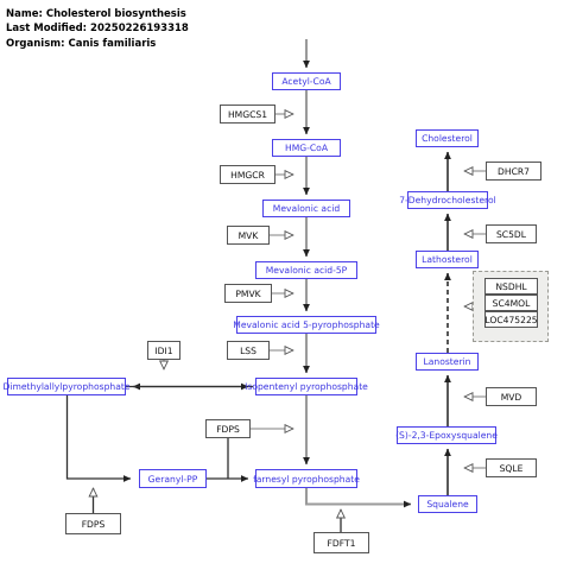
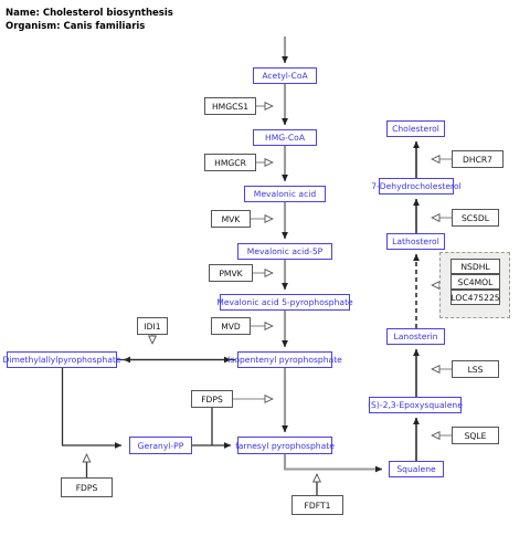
  Name: Cholesterol biosynthesis
- Last Modified: 20250226193318
  Organism: Canis familiaris
  Acetyl-CoA
  HMG-CoA
  Mevalonic acid
  Mevalonic acid-5P
  Mevalonic acid 5-pyrophosphate
  Isopentenyl pyrophosphate
  Dimethylallylpyrophosphate
  Geranyl-PP
  farnesyl pyrophosphate
  Squalene
  (S)-2,3-Epoxysqualene
  Lanosterin
  Lathosterol
  7-Dehydrocholesterol
  Cholesterol
  HMGCS1
  HMGCR
  MVK
  PMVK
- LSS
+ MVD
  IDI1
  FDPS
  FDPS
  FDFT1
  SQLE
- MVD
+ LSS
  SC5DL
  DHCR7
  NSDHL
  SC4MOL
  LOC475225
